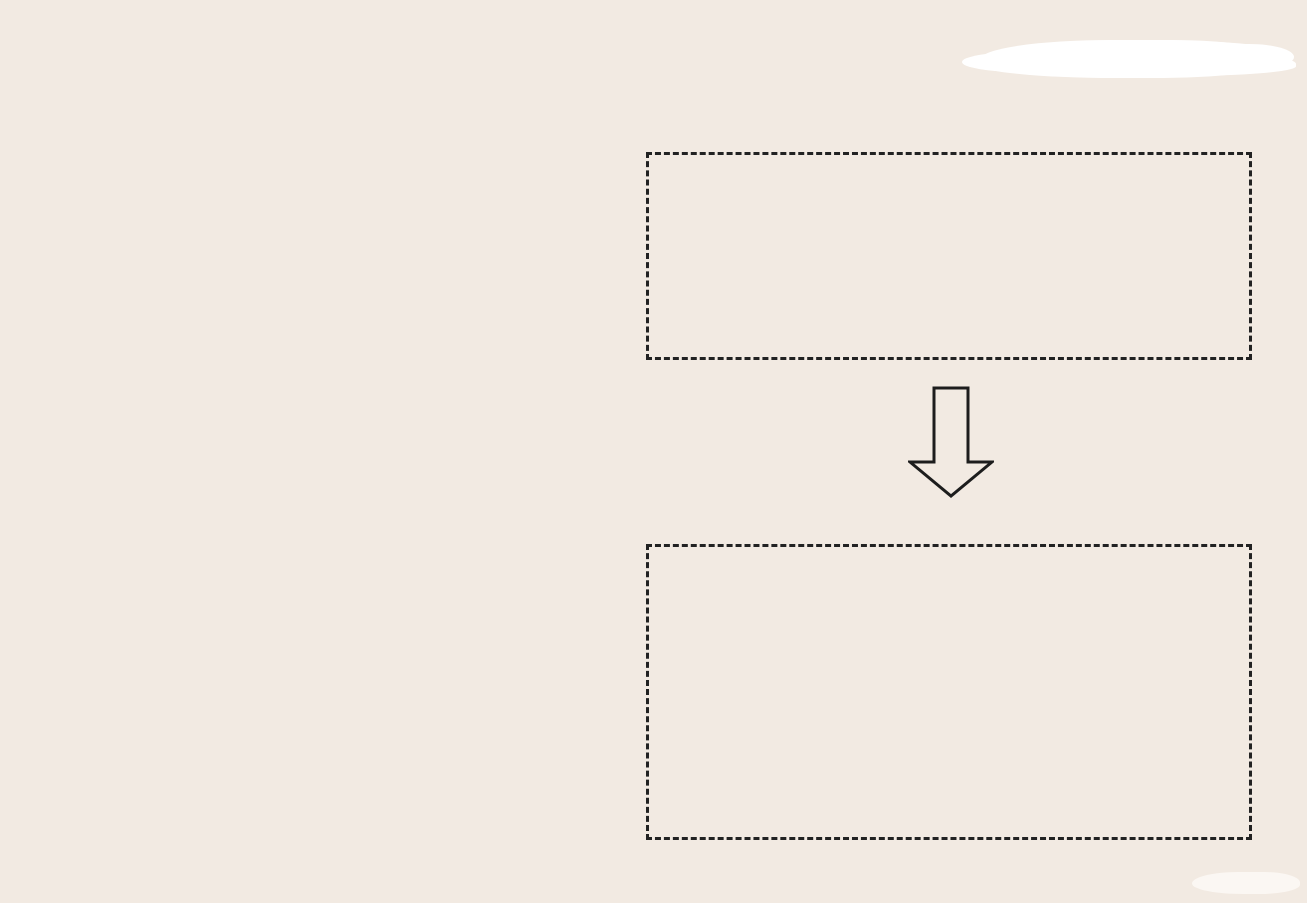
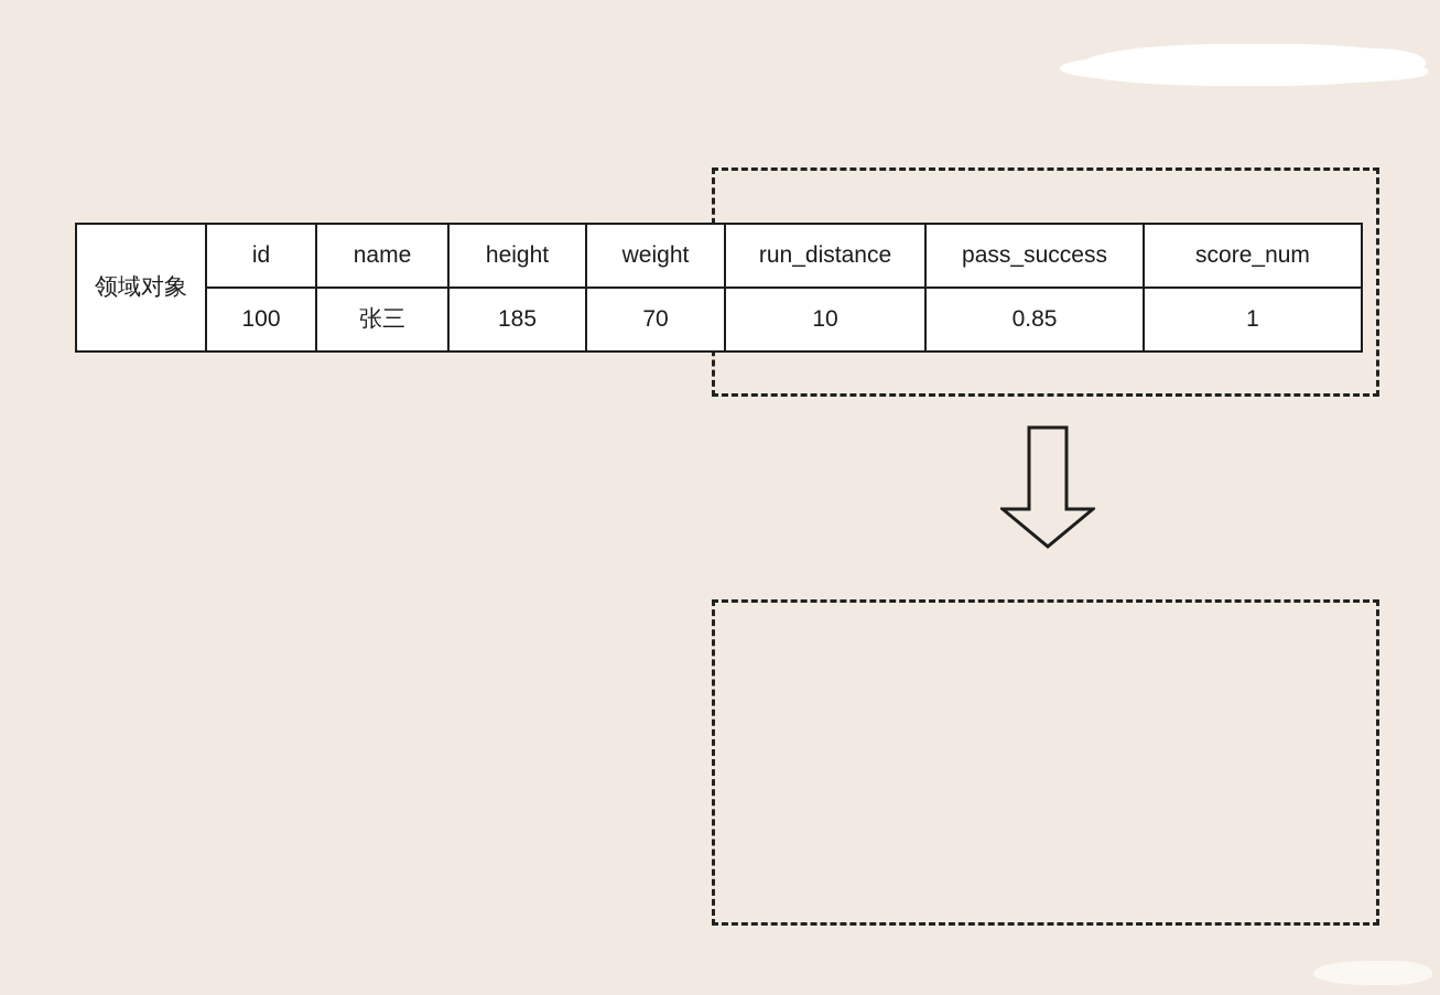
+ 领域对象	id	name	height	weight	run_distance	pass_success	score_num
+ 100	张三	185	70	10	0.85	1
